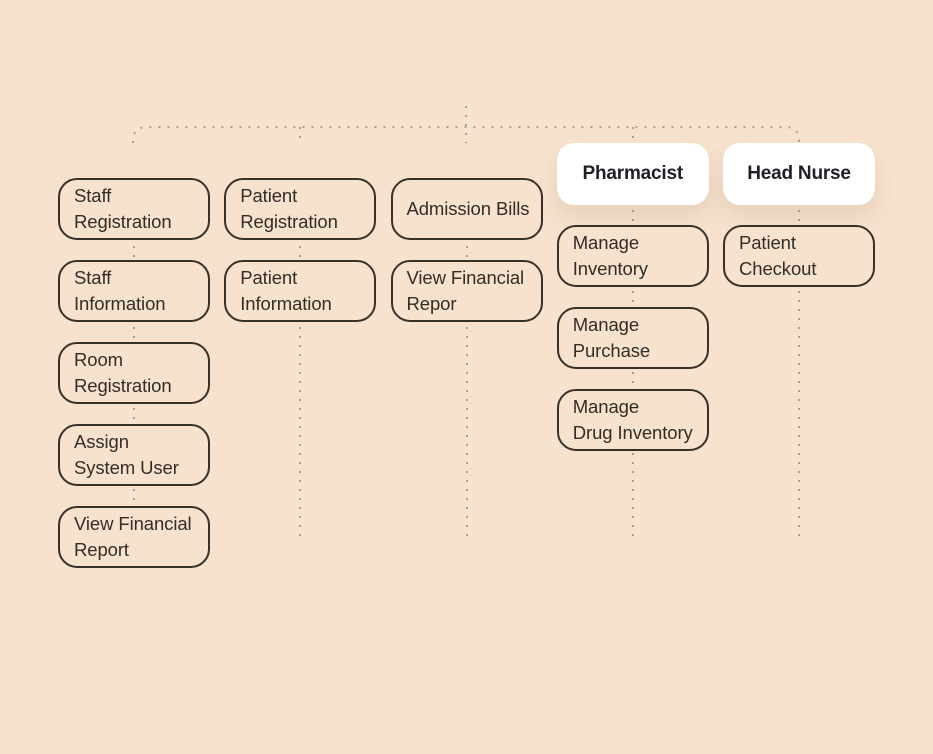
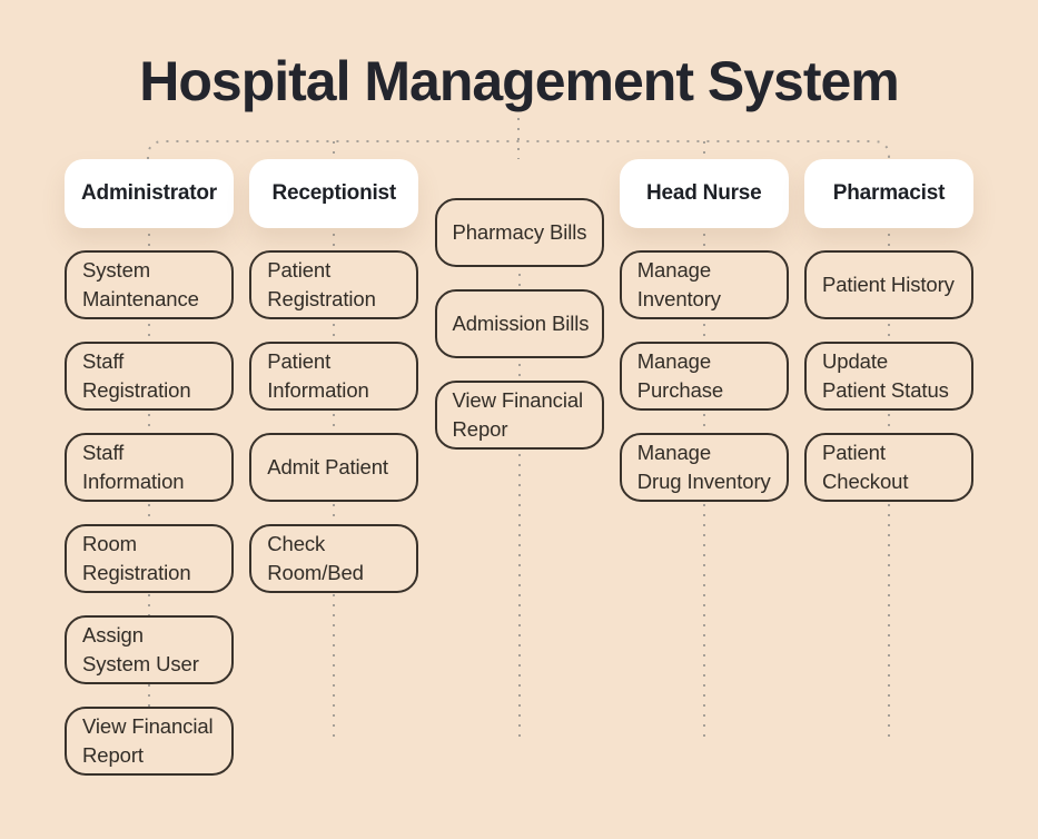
+ Hospital Management System
+ Administrator
+ System
+ Maintenance
  Staff
  Registration
  Staff
  Information
  Room
  Registration
  Assign
  System User
  View Financial
  Report
+ Receptionist
  Patient
  Registration
  Patient
  Information
+ Admit Patient
+ Check
+ Room/Bed
+ Pharmacy Bills
  Admission Bills
  View Financial
  Repor
- Pharmacist
+ Head Nurse
  Manage
  Inventory
  Manage
  Purchase
  Manage
  Drug Inventory
- Head Nurse
+ Pharmacist
+ Patient History
+ Update
+ Patient Status
  Patient
  Checkout
